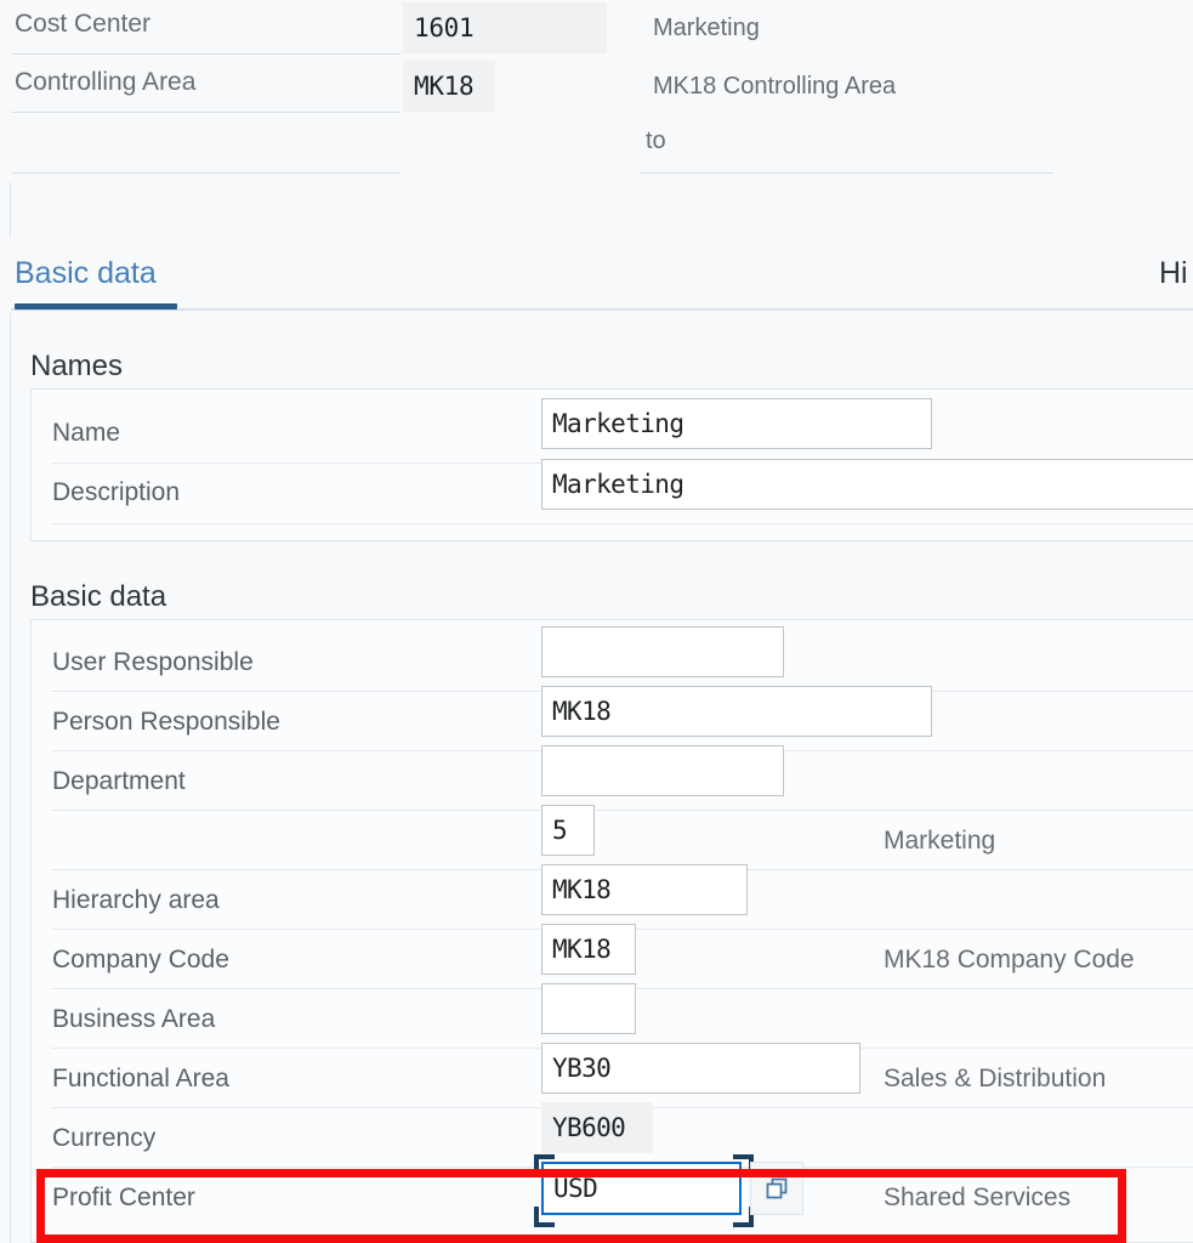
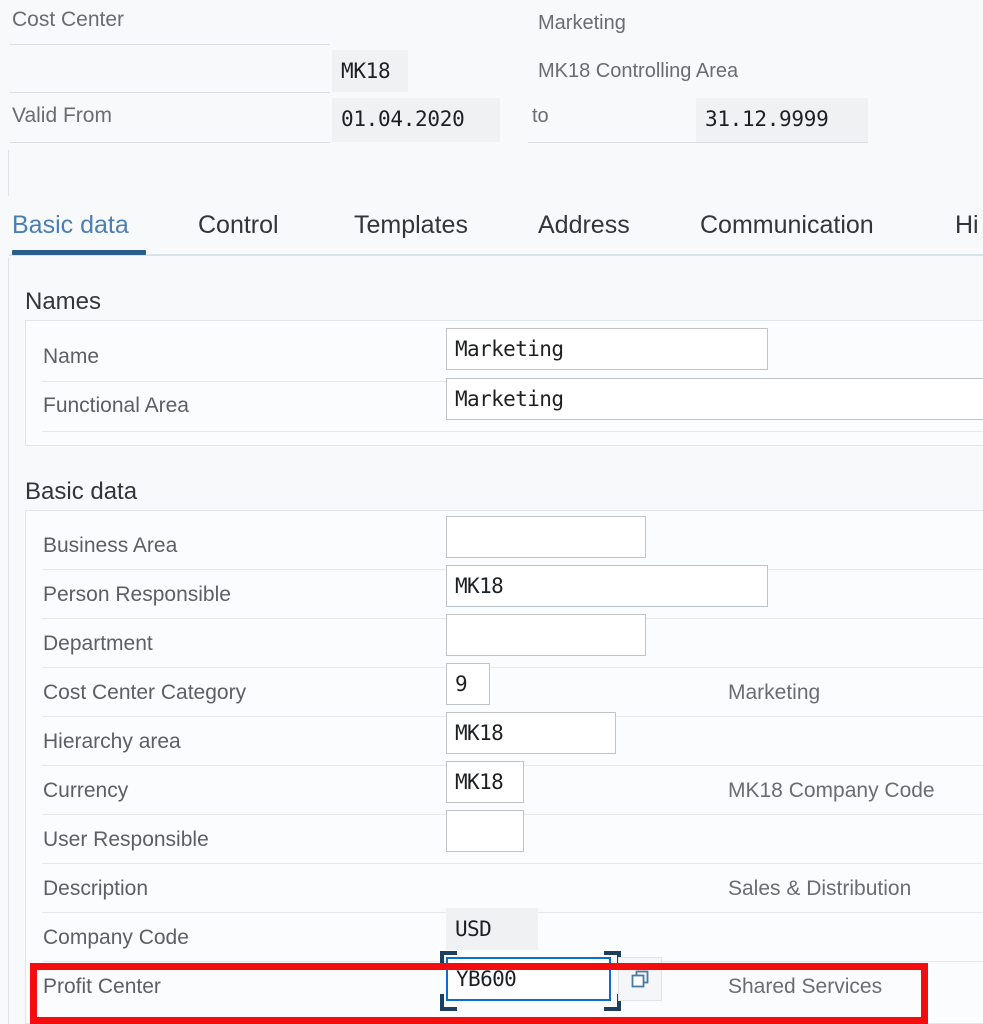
  Cost Center
- 1601
  Marketing
- Controlling Area
  MK18
  MK18 Controlling Area
+ Valid From
+ 01.04.2020
  to
+ 31.12.9999
  Basic data
+ Control
+ Templates
+ Address
+ Communication
  Hi
  Names
  Name
  Marketing
- Description
+ Functional Area
  Marketing
  Basic data
- User Responsible
+ Business Area
  Person Responsible
  MK18
  Department
+ Cost Center Category
- 5
+ 9
  Marketing
  Hierarchy area
  MK18
- Company Code
+ Currency
  MK18
  MK18 Company Code
- Business Area
+ User Responsible
- Functional Area
+ Description
- YB30
  Sales & Distribution
- Currency
+ Company Code
- YB600
+ USD
  Profit Center
- USD
+ YB600
  Shared Services
